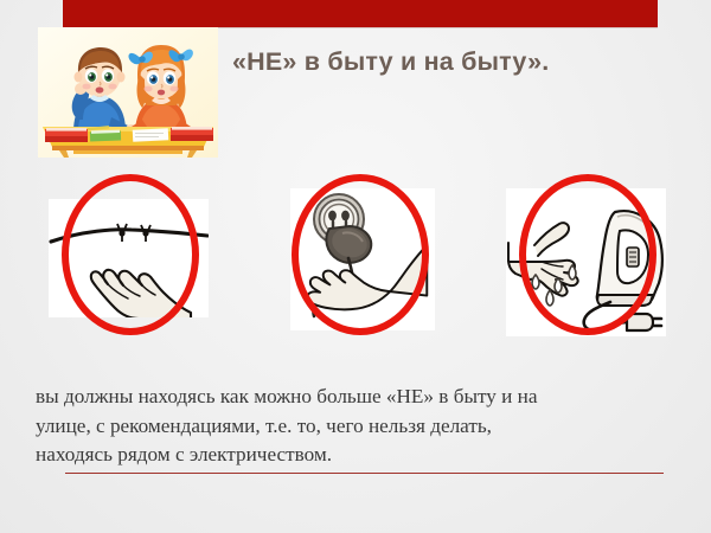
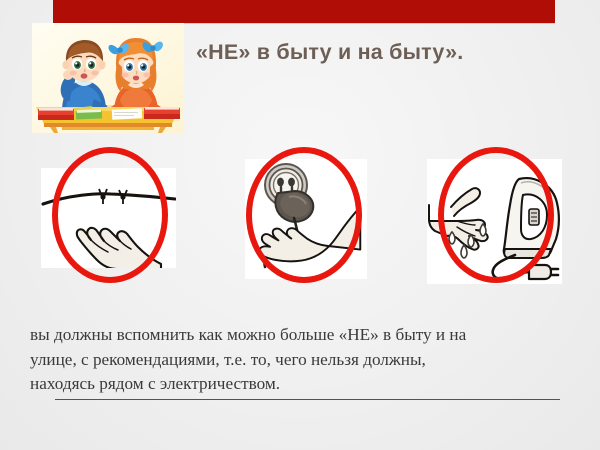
  «НЕ» в быту и на быту».
- вы должны находясь как можно больше «НЕ» в быту и на
+ вы должны вспомнить как можно больше «НЕ» в быту и на
- улице, с рекомендациями, т.е. то, чего нельзя делать,
+ улице, с рекомендациями, т.е. то, чего нельзя должны,
  находясь рядом с электричеством.
